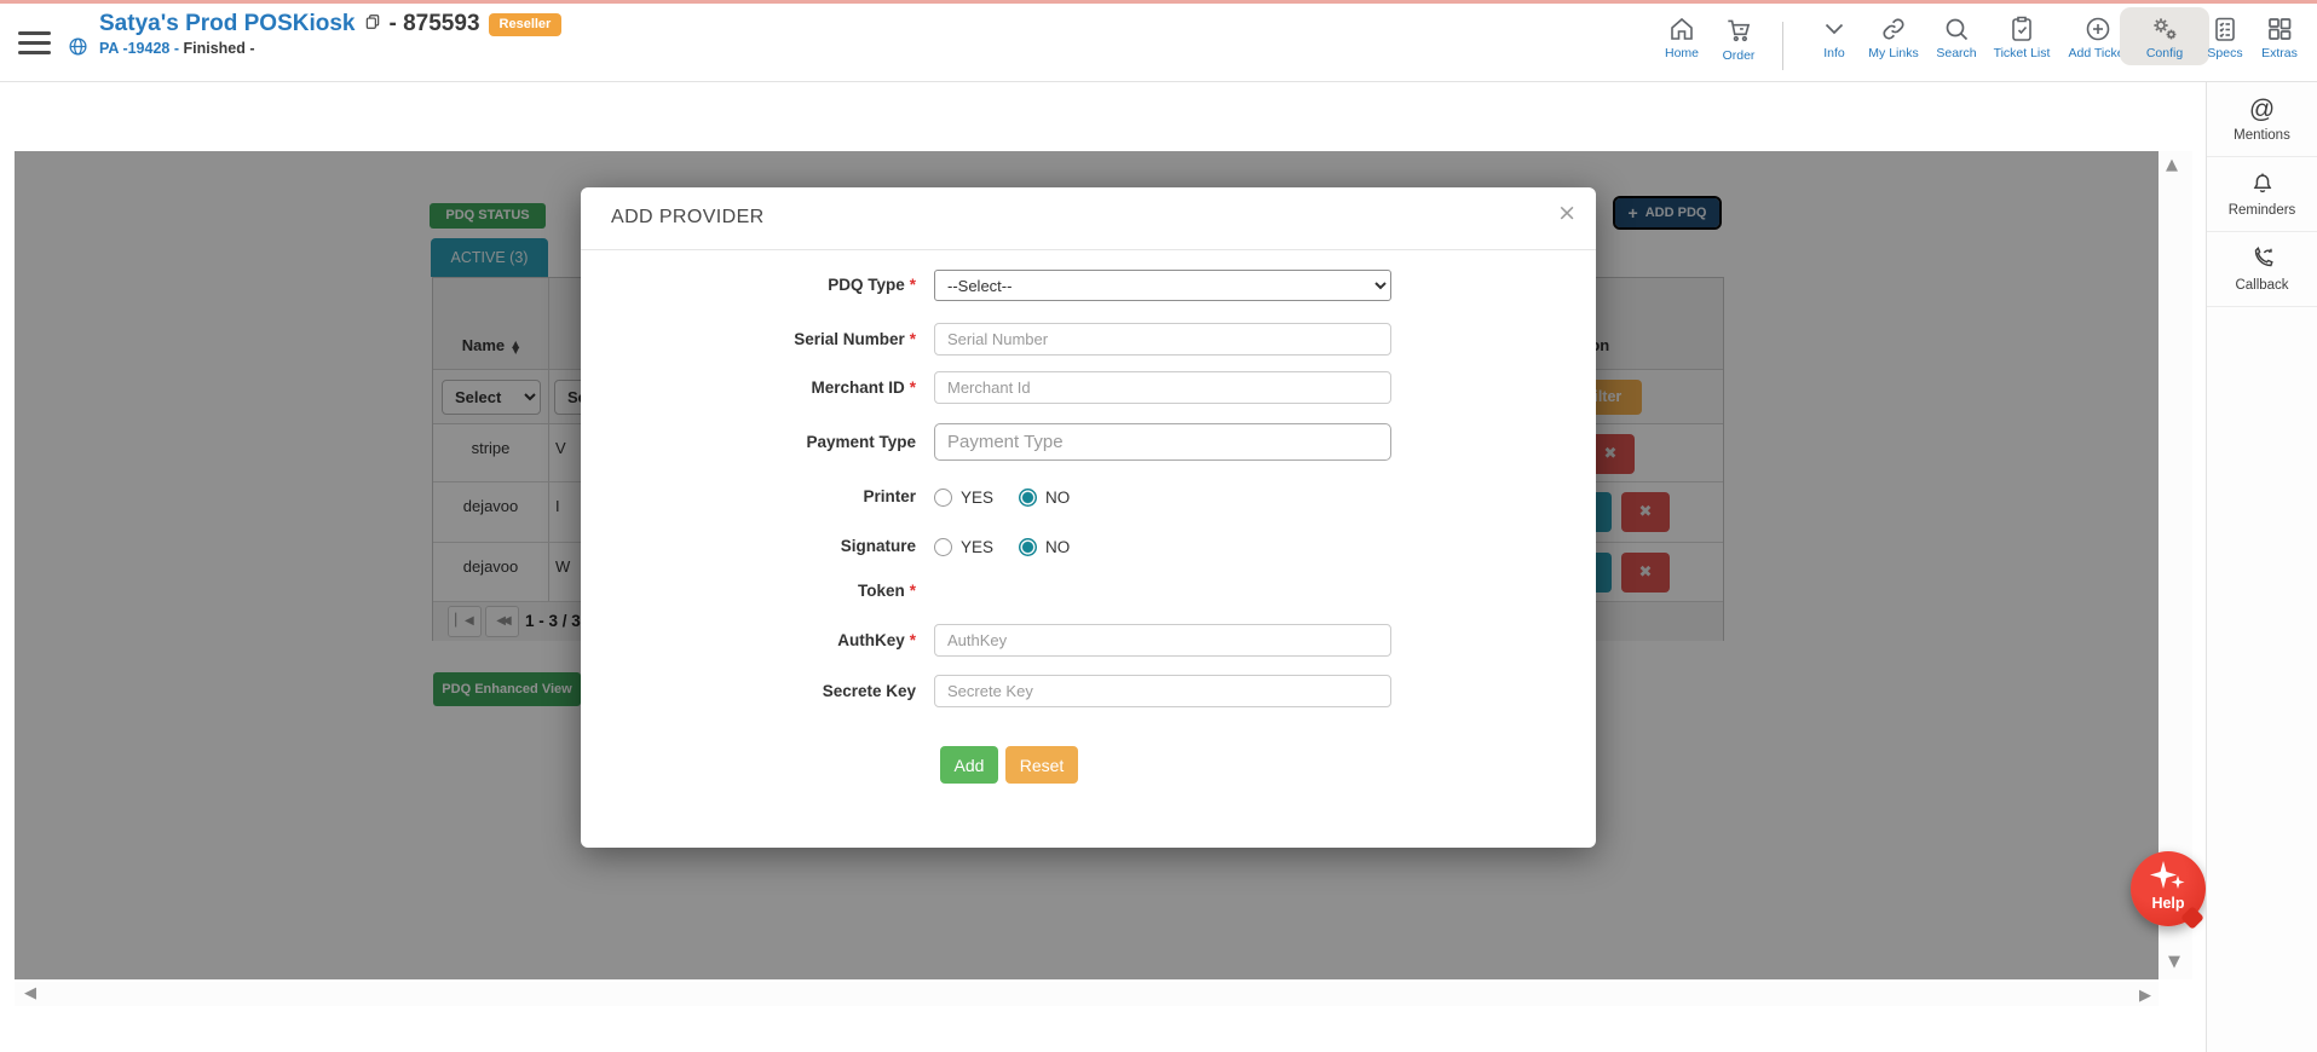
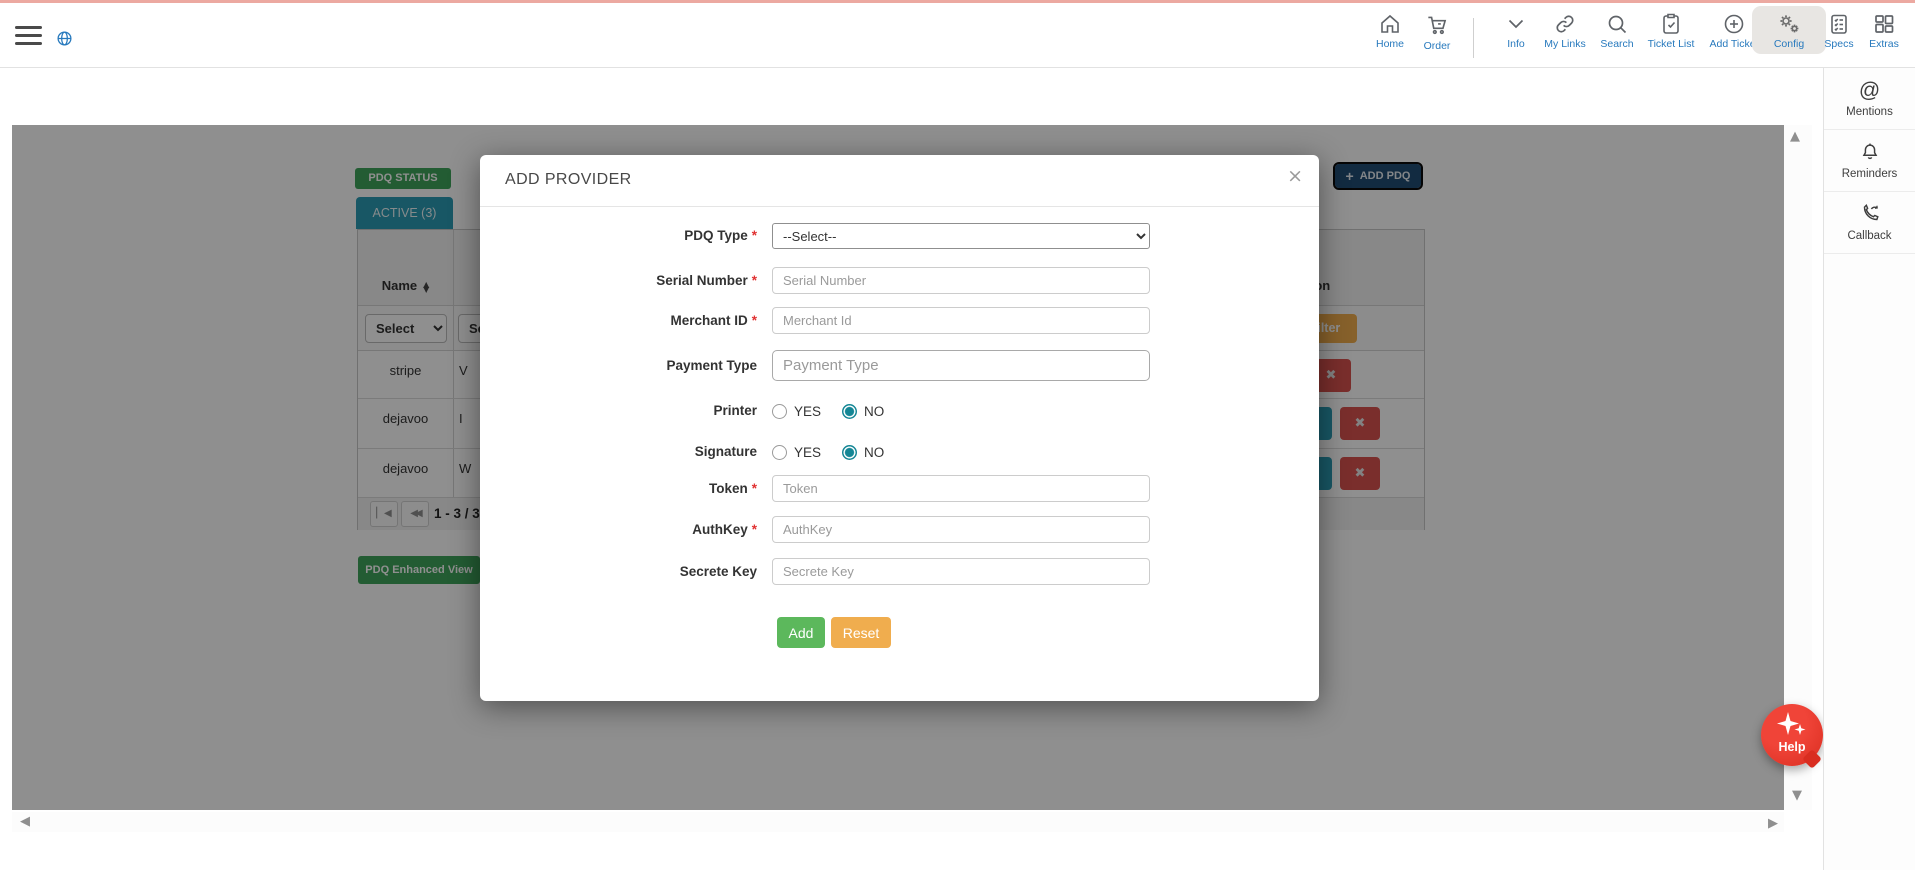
- Satya's Prod POSKiosk
- - 875593
- Reseller
- PA -19428 - Finished -
  Home
  Order
  Info
  My Links
  Search
  Ticket List
  Add Tick
  Config
  Specs
  Extras
  @
  Mentions
  Reminders
  Callback
  PDQ STATUS
  ACTIVE (3)
  +
  ADD PDQ
  Name ▲
  ▼
  Select
  ilter
  stripe
  V
  ✖
  dejavoo
  I
  ✖
  dejavoo
  W
  ✖
  ▏◀
  ◀◀
  1 - 3 / 3
  PDQ Enhanced View
  ▲
  ▼
  ◀
  ▶
  ADD PROVIDER
  ×
  PDQ Type *
  --Select--
  Serial Number *
  Serial Number
  Merchant ID *
  Merchant Id
  Payment Type
  Payment Type
  Printer
  YES
  NO
  Signature
  YES
  NO
  Token *
+ Token
  AuthKey *
  AuthKey
  Secrete Key
  Secrete Key
  Add
  Reset
  Help
